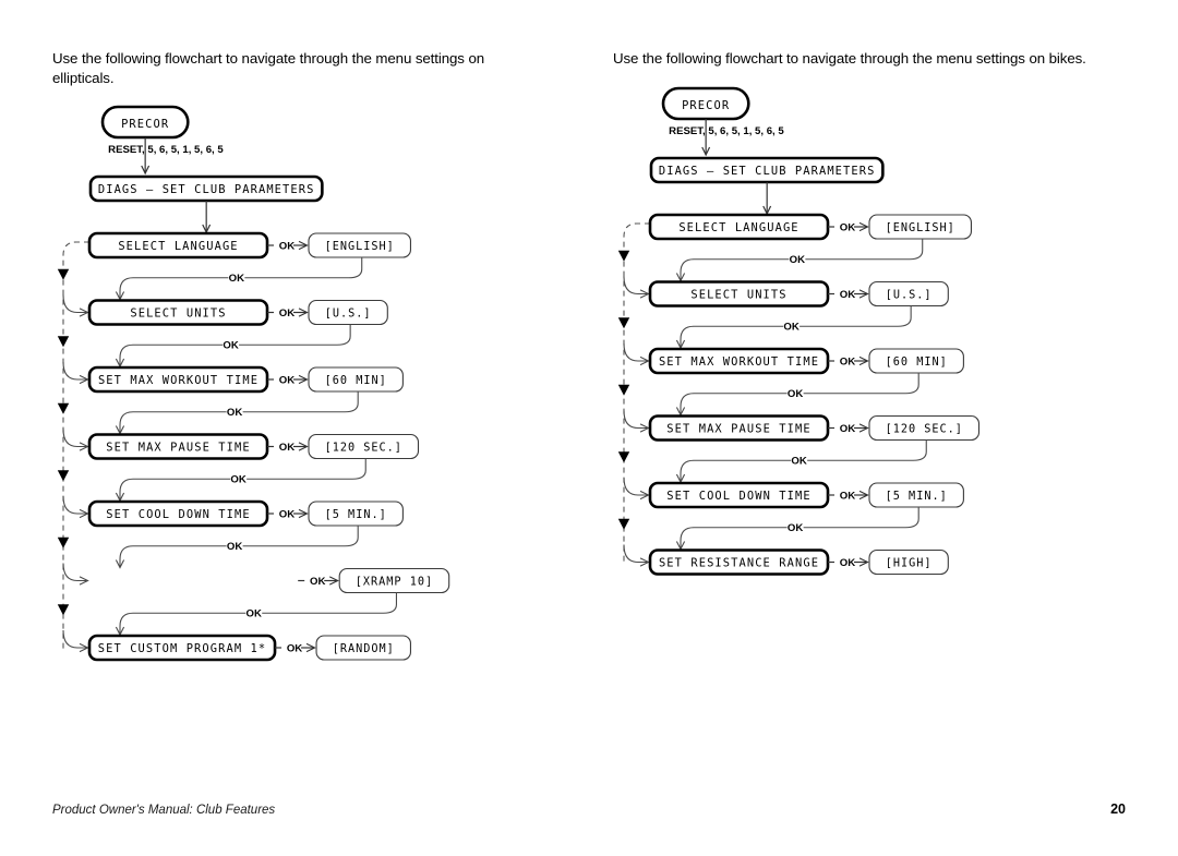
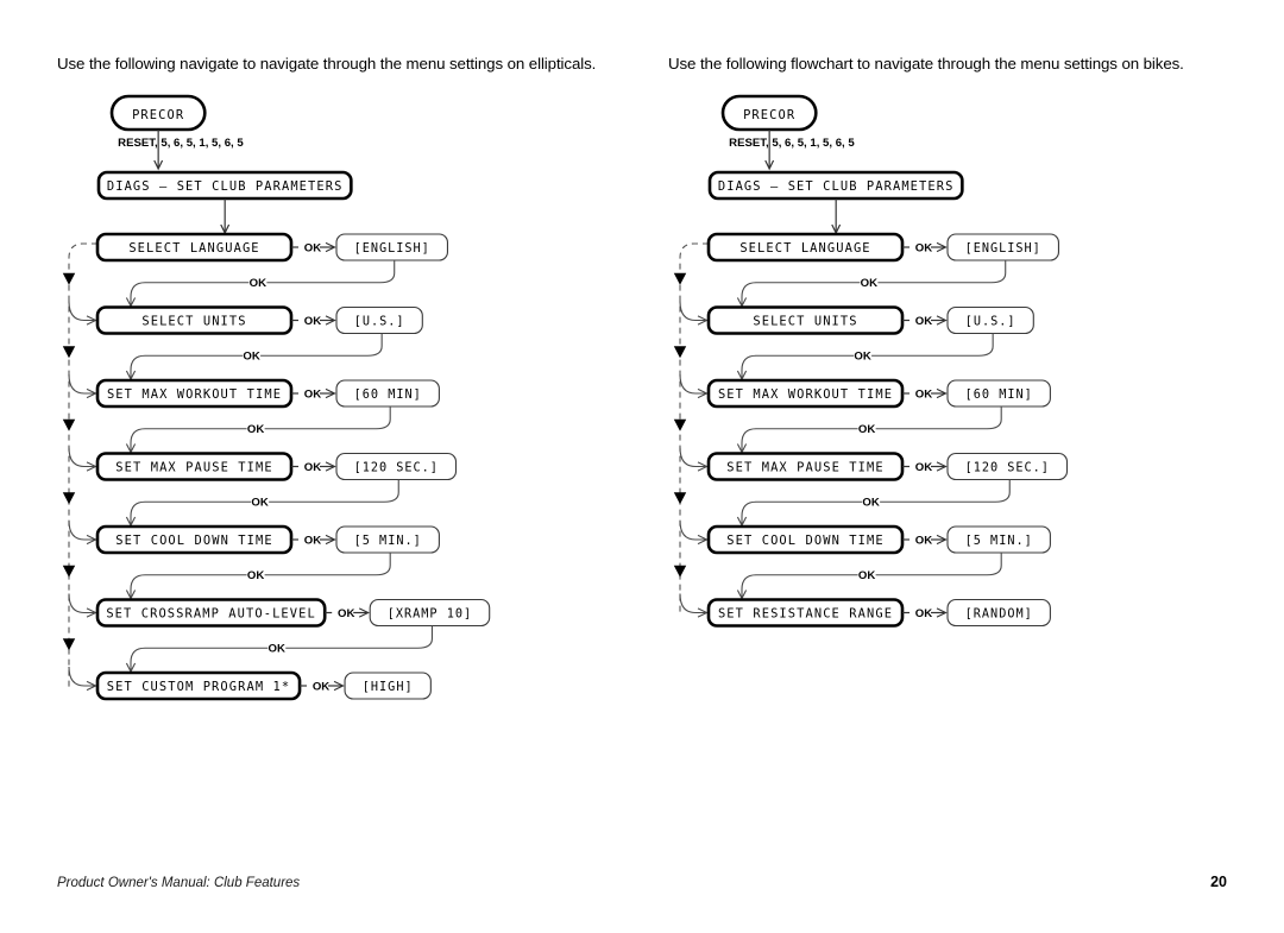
- Use the following flowchart to navigate through the menu settings on ellipticals.
+ Use the following navigate to navigate through the menu settings on ellipticals.
  PRECOR
  RESET, 5, 6, 5, 1, 5, 6, 5
  DIAGS – SET CLUB PARAMETERS
  SELECT LANGUAGE
  OK
  [ENGLISH]
  OK
  SELECT UNITS
  OK
  [U.S.]
  OK
  SET MAX WORKOUT TIME
  OK
  [60 MIN]
  OK
  SET MAX PAUSE TIME
  OK
  [120 SEC.]
  OK
  SET COOL DOWN TIME
  OK
  [5 MIN.]
  OK
+ SET CROSSRAMP AUTO-LEVEL
  OK
  [XRAMP 10]
  OK
  SET CUSTOM PROGRAM 1*
  OK
- [RANDOM]
+ [HIGH]
  Use the following flowchart to navigate through the menu settings on bikes.
  PRECOR
  RESET, 5, 6, 5, 1, 5, 6, 5
  DIAGS – SET CLUB PARAMETERS
  SELECT LANGUAGE
  OK
  [ENGLISH]
  OK
  SELECT UNITS
  OK
  [U.S.]
  OK
  SET MAX WORKOUT TIME
  OK
  [60 MIN]
  OK
  SET MAX PAUSE TIME
  OK
  [120 SEC.]
  OK
  SET COOL DOWN TIME
  OK
  [5 MIN.]
  OK
  SET RESISTANCE RANGE
  OK
- [HIGH]
+ [RANDOM]
  Product Owner's Manual: Club Features
  20
